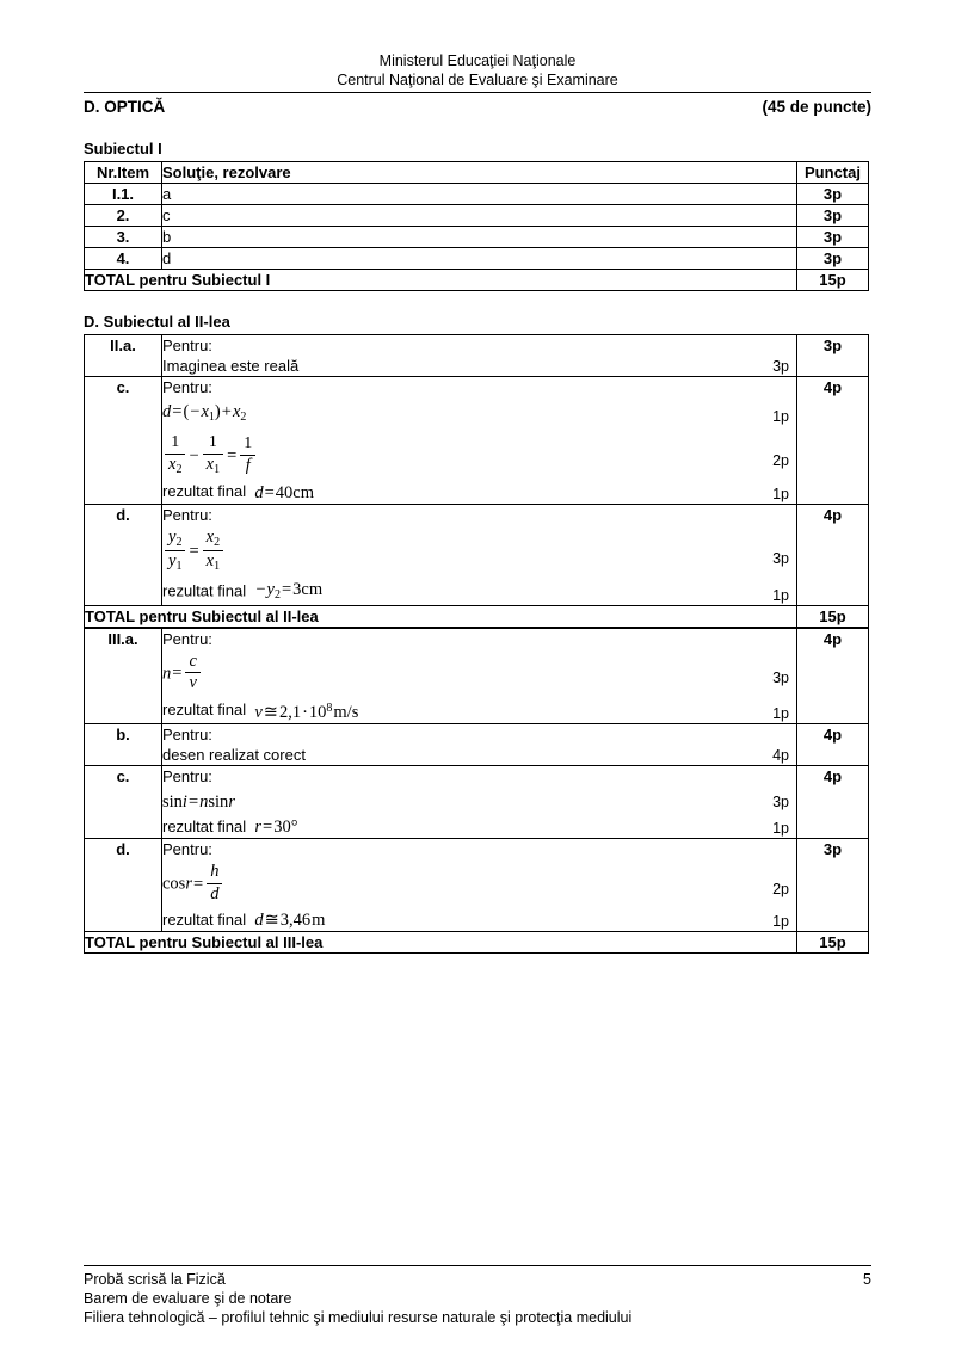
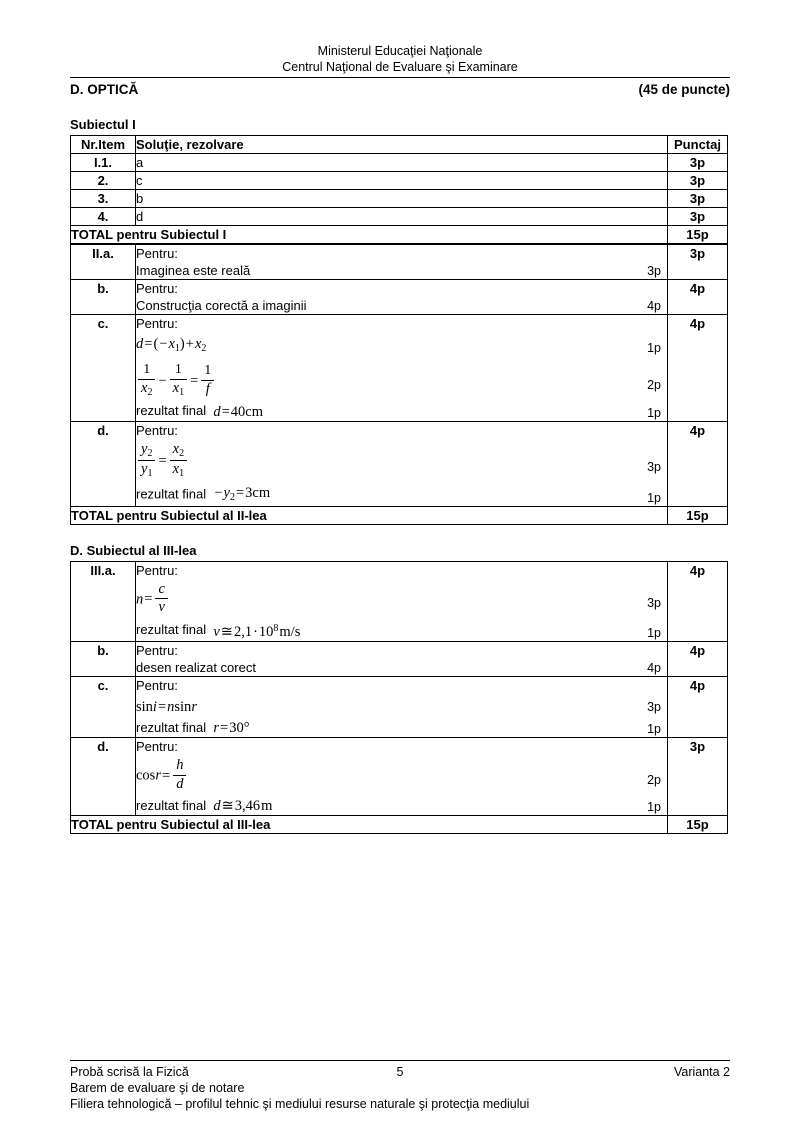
  Ministerul Educaţiei Naţionale
  Centrul Naţional de Evaluare şi Examinare
  D. OPTICĂ
  (45 de puncte)
  Subiectul I
  Nr.Item	Soluţie, rezolvare	Punctaj
  I.1.	a	3p
  2.	c	3p
  3.	b	3p
  4.	d	3p
  TOTAL pentru Subiectul I	15p
- D. Subiectul al II-lea
  II.a.	Pentru: Imaginea este reală 3p	3p
+ b.	Pentru: Construcţia corectă a imaginii 4p	4p
  c.	Pentru: d=(−x1)+x2 1p 1x2−1x1=1f 2p rezultat final d=40cm 1p	4p
  d.	Pentru: y2y1=x2x1 3p rezultat final −y2=3cm 1p	4p
  TOTAL pentru Subiectul al II-lea	15p
+ D. Subiectul al III-lea
  III.a.	Pentru: n=cv 3p rezultat final v≅2,1·108m/s 1p	4p
  b.	Pentru: desen realizat corect 4p	4p
  c.	Pentru: sini=nsinr 3p rezultat final r=30° 1p	4p
  d.	Pentru: cosr=hd 2p rezultat final d≅3,46m 1p	3p
  TOTAL pentru Subiectul al III-lea	15p
  Probă scrisă la Fizică
  5
+ Varianta 2
  Barem de evaluare şi de notare
  Filiera tehnologică – profilul tehnic şi mediului resurse naturale şi protecţia mediului
